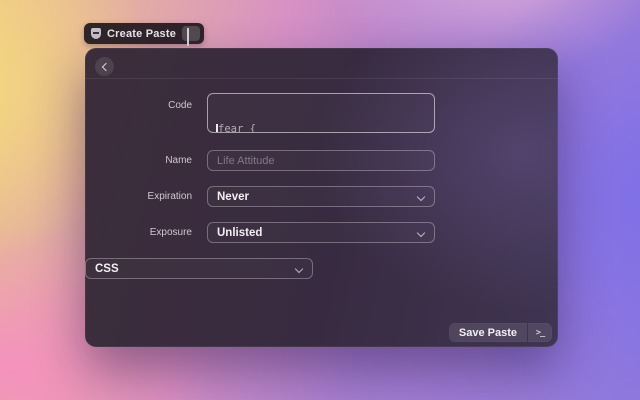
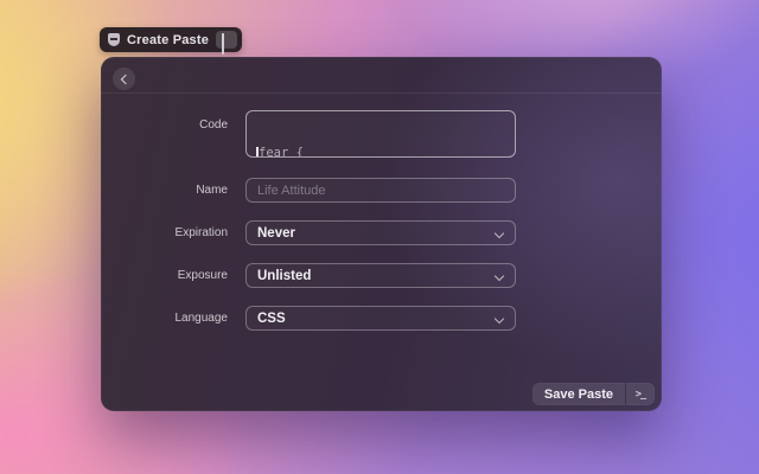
  Create Paste
  Code
  fear {
  Name
  Life Attitude
  Expiration
  Never
  Exposure
  Unlisted
+ Language
  CSS
  Save Paste
  >_
